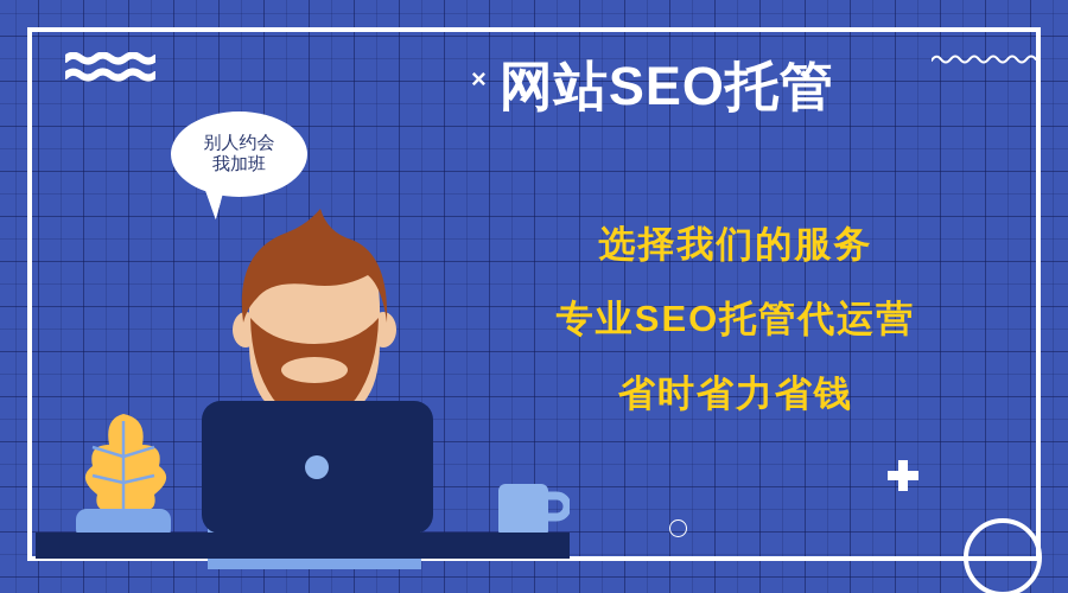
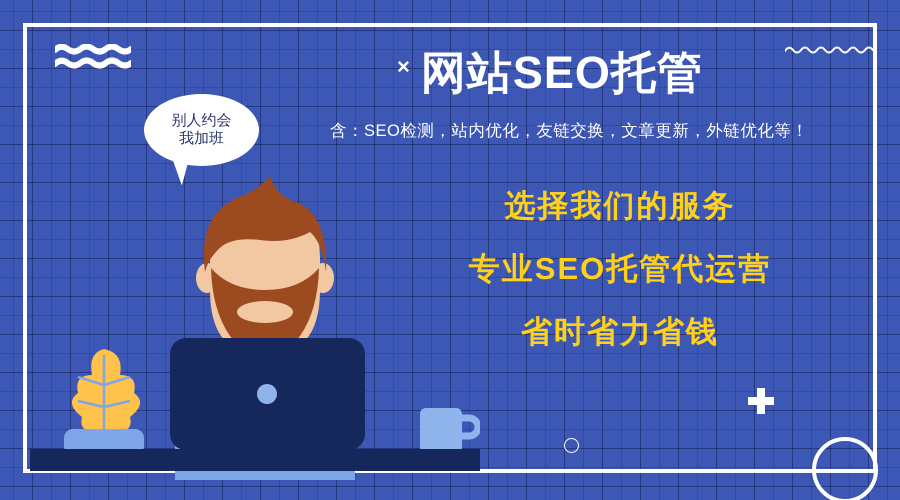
  × 网站SEO托管
+ 含：SEO检测，站内优化，友链交换，文章更新，外链优化等！
  选择我们的服务
  专业SEO托管代运营
  省时省力省钱
  别人约会
  我加班
